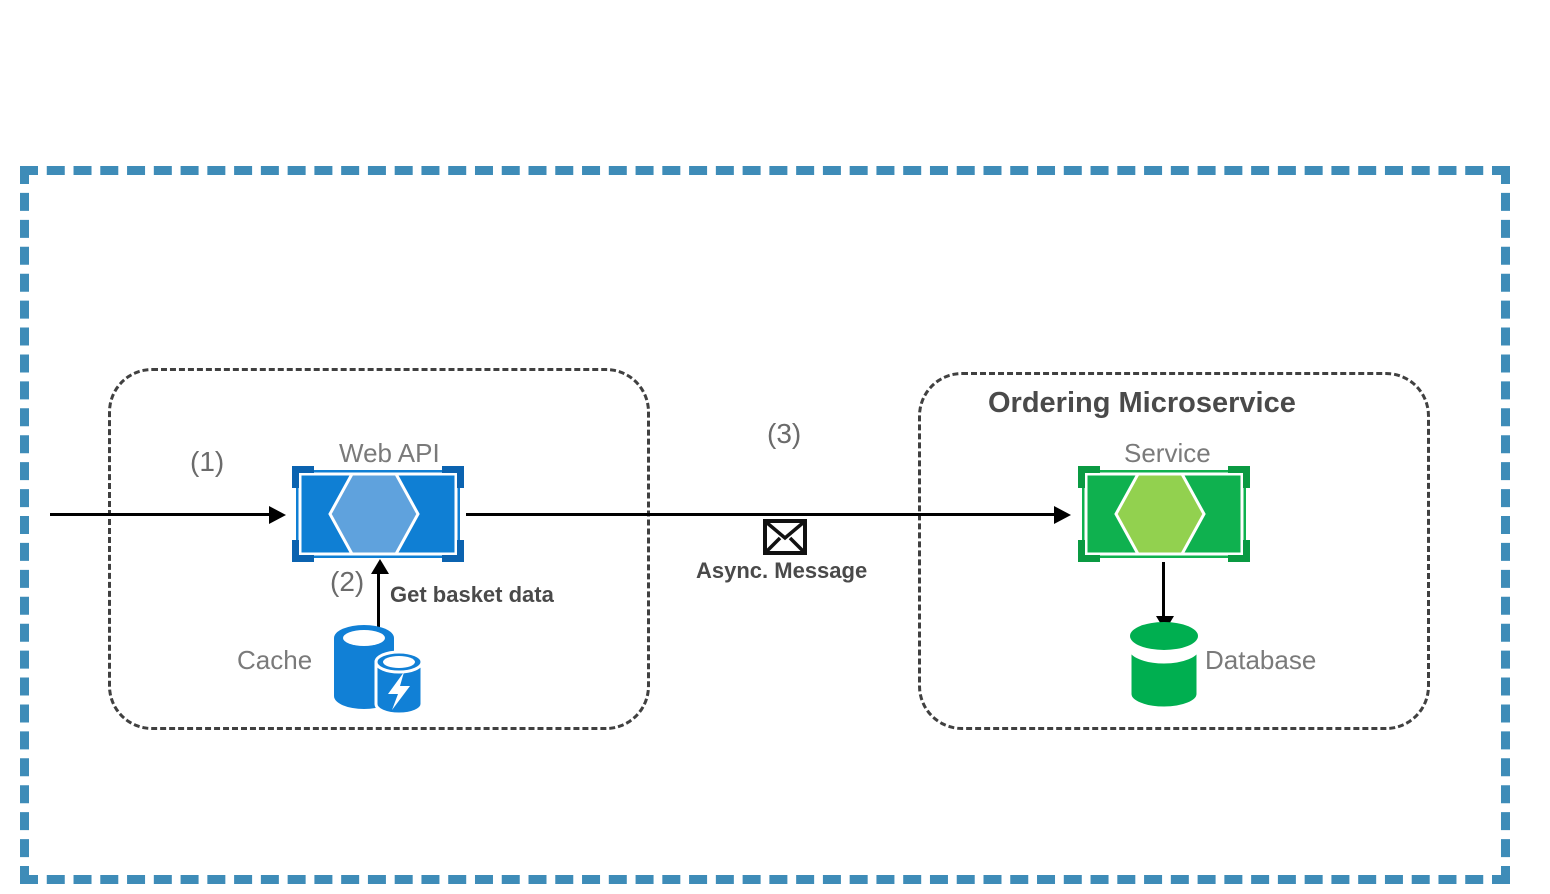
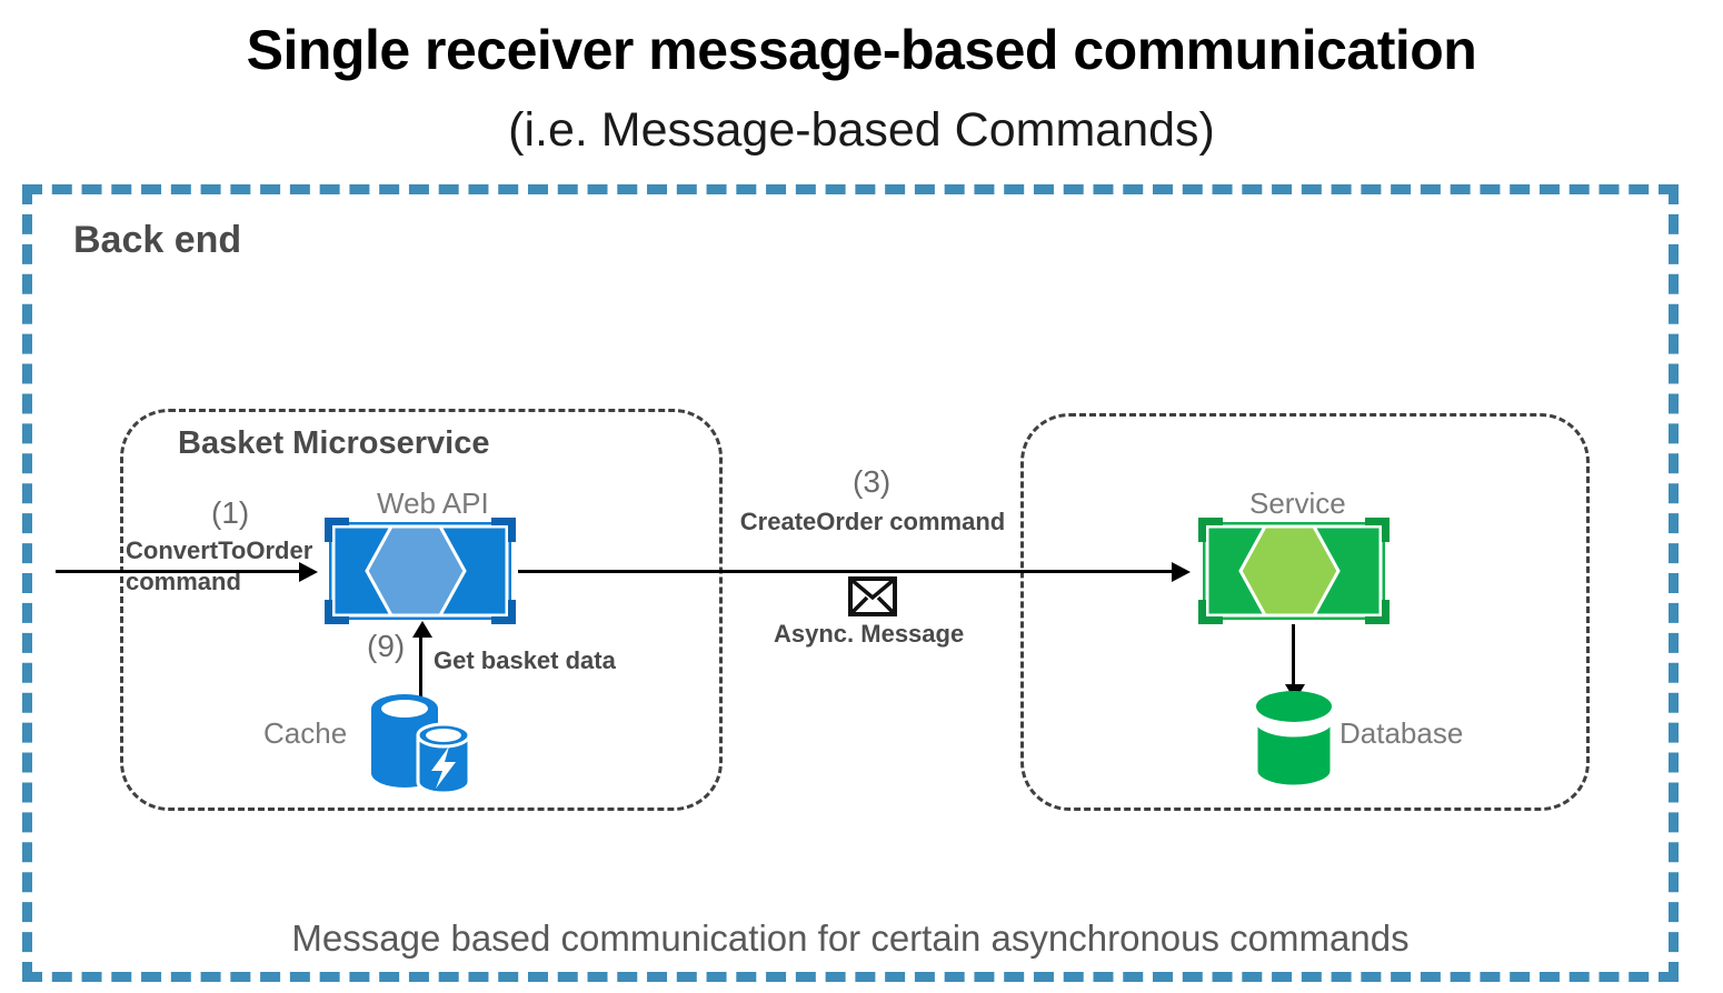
+ Single receiver message-based communication
+ (i.e. Message-based Commands)
+ Back end
+ Message based communication for certain asynchronous commands
+ Basket Microservice
  Web API
  Cache
- Ordering Microservice
  Service
  Database
  (1)
- (2)
+ (9)
  (3)
+ ConvertToOrder
+ command
  Get basket data
+ CreateOrder command
  Async. Message
